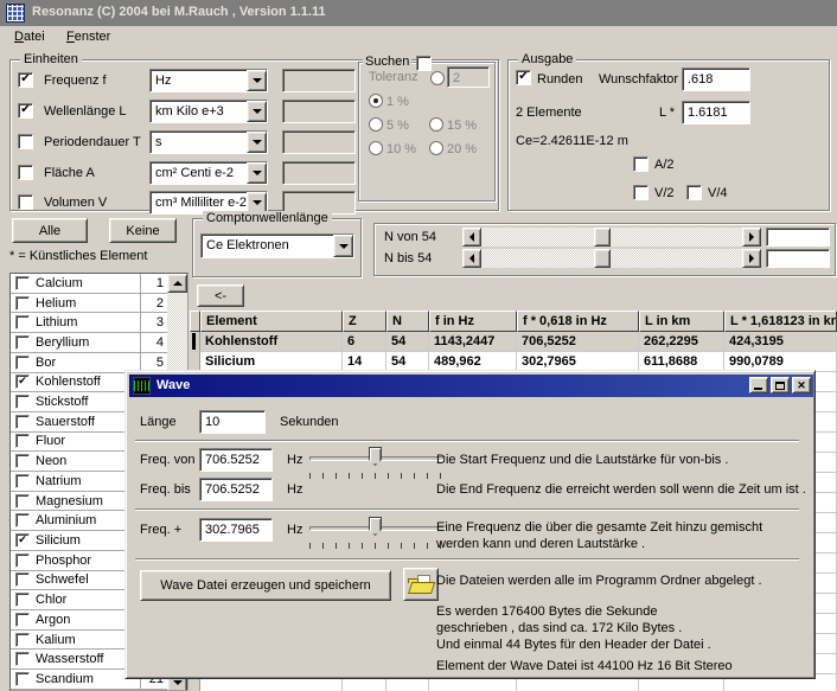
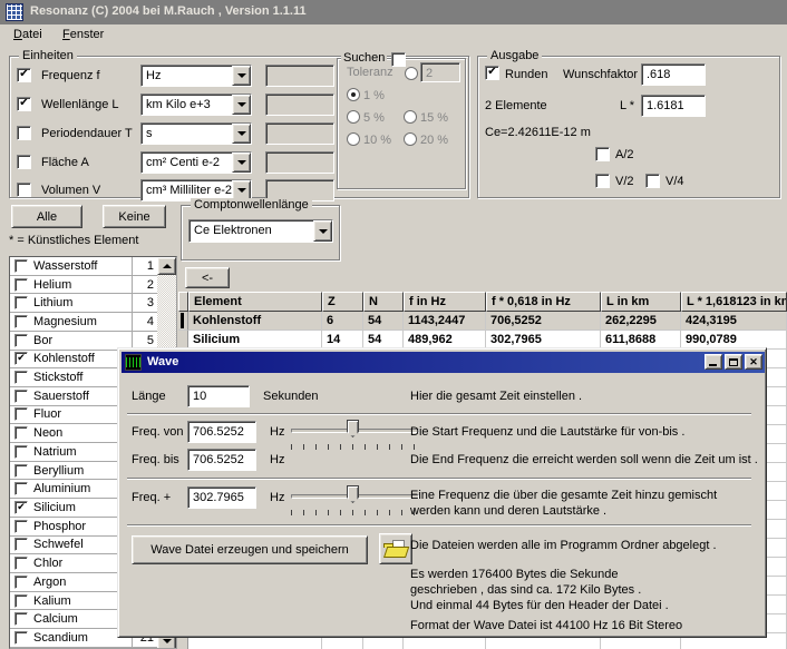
  Resonanz (C) 2004 bei M.Rauch , Version 1.1.11
  Datei
  Fenster
  Einheiten
  ✔
  Frequenz f
  Hz
  ✔
  Wellenlänge L
  km Kilo e+3
  Periodendauer T
  s
  Fläche A
  cm² Centi e-2
  Volumen V
  cm³ Milliliter e-2
  Toleranz
  2
  1 %
  5 %
  15 %
  10 %
  20 %
  Suchen
  Ausgabe
  Runden
  Wunschfaktor
  .618
  2 Elemente
  L *
  1.6181
  Ce=2.42611E-12 m
  ✔
  A/2
  V/2
  V/4
  Alle
  Keine
  * = Künstliches Element
  Comptonwellenlänge
  Ce Elektronen
- N von 54
- N bis 54
- Calcium
+ Wasserstoff
  1
  Helium
  2
  Lithium
  3
- Beryllium
+ Magnesium
  4
  Bor
  5
  ✔
  Kohlenstoff
  Stickstoff
  Sauerstoff
  Fluor
  Neon
  Natrium
- Magnesium
+ Beryllium
  Aluminium
  ✔
  Silicium
  Phosphor
  Schwefel
  Chlor
  Argon
  Kalium
- Wasserstoff
+ Calcium
  Scandium
  <-
  Element
  Z
  N
  f in Hz
  f * 0,618 in Hz
  L in km
  L * 1,618123 in k
  Kohlenstoff
  6
  54
  1143,2447
  706,5252
  262,2295
  424,3195
  Silicium
  14
  54
  489,962
  302,7965
  611,8688
  990,0789
  Wave
  ✕
  Länge
  10
  Sekunden
+ Hier die gesamt Zeit einstellen .
  Freq. von
  706.5252
  Hz
  Die Start Frequenz und die Lautstärke für von-bis .
  Freq. bis
  706.5252
  Hz
  Die End Frequenz die erreicht werden soll wenn die Zeit um ist .
  Freq. +
  302.7965
  Hz
  Eine Frequenz die über die gesamte Zeit hinzu gemischt werden kann und deren Lautstärke .
  Wave Datei erzeugen und speichern
  Die Dateien werden alle im Programm Ordner abgelegt .
  Es werden 176400 Bytes die Sekunde
  geschrieben , das sind ca. 172 Kilo Bytes .
  Und einmal 44 Bytes für den Header der Datei .
- Element der Wave Datei ist 44100 Hz 16 Bit Stereo
+ Format der Wave Datei ist 44100 Hz 16 Bit Stereo
